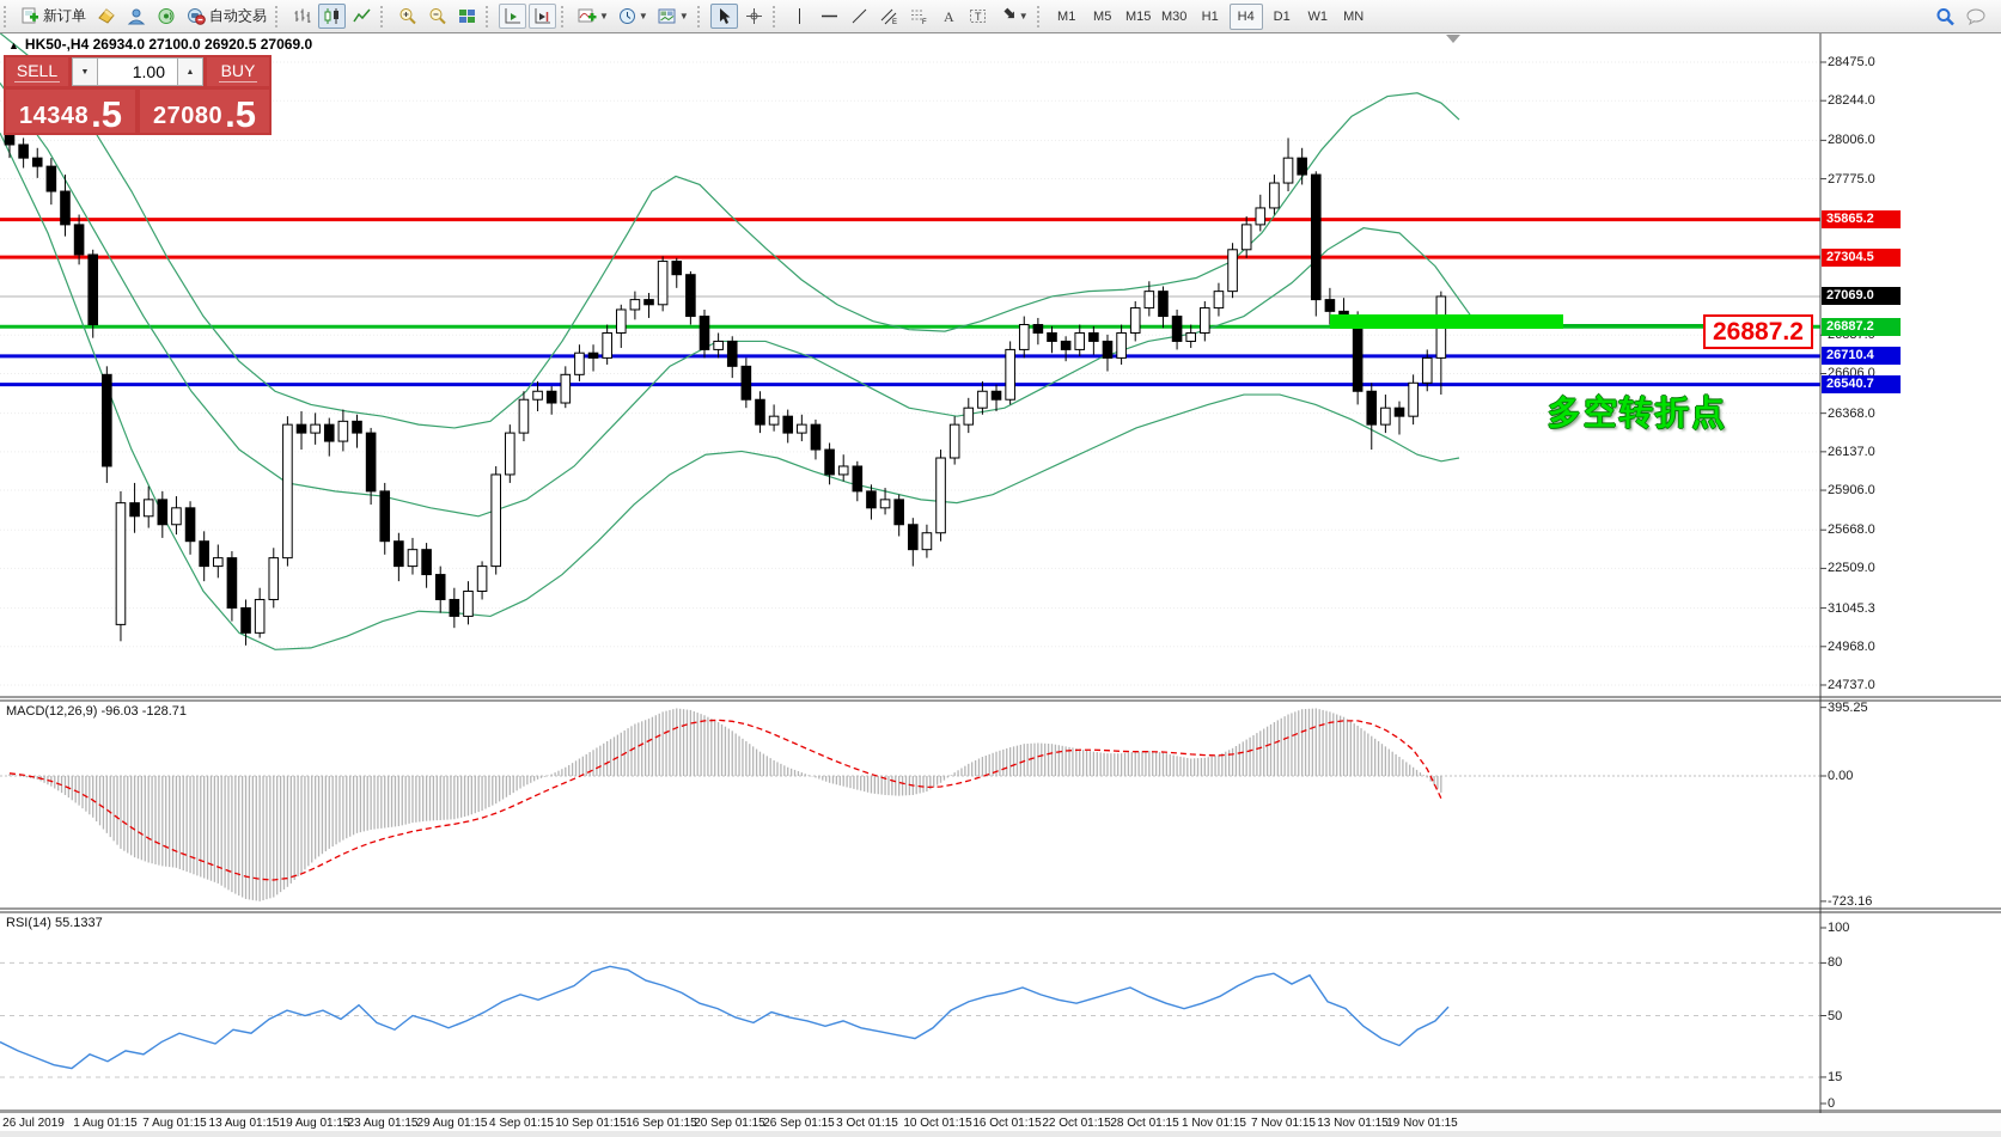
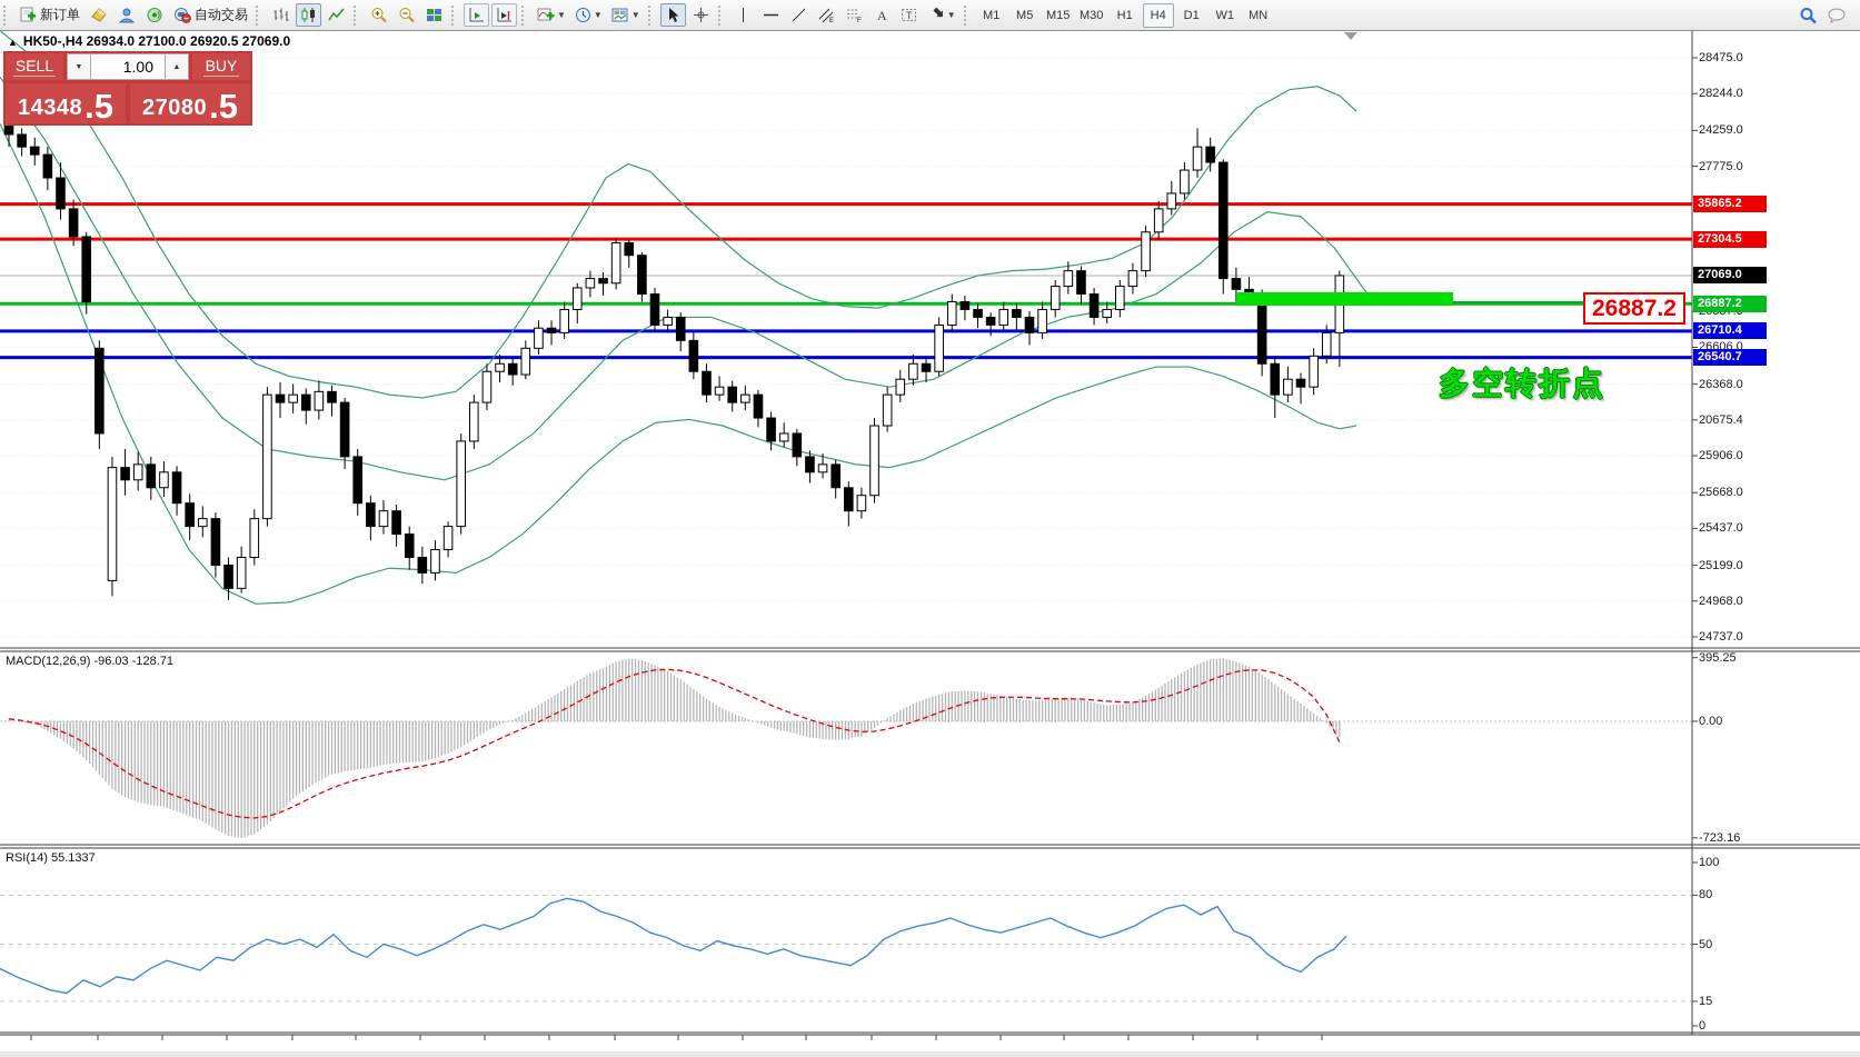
  新订单
  自动交易
  ▼
  ▼
  ▼
  A
  T
  ▼
  M1
  M5
  M15
  M30
  H1
  H4
  D1
  W1
  MN
  ▲ HK50-,H4 26934.0 27100.0 26920.5 27069.0
  SELL
  1.00
  BUY
  14348
  .5
  27080
  .5
  MACD(12,26,9) -96.03 -128.71
  RSI(14) 55.1337
  26887.2
  多空转折点
  28475.0
  28244.0
- 28006.0
+ 24259.0
  27775.0
  26606.0
  26368.0
- 26137.0
+ 20675.4
  25906.0
  25668.0
- 22509.0
+ 25437.0
- 31045.3
+ 25199.0
  24968.0
  24737.0
  35865.2
  27304.5
  27069.0
  26887.2
  26710.4
  26540.7
  395.25
  0.00
  -723.16
  100
  80
  50
  15
  0
- 26 Jul 2019
- 1 Aug 01:15
- 7 Aug 01:15
- 13 Aug 01:15
- 19 Aug 01:15
- 23 Aug 01:15
- 29 Aug 01:15
- 4 Sep 01:15
- 10 Sep 01:15
- 16 Sep 01:15
- 20 Sep 01:15
- 26 Sep 01:15
- 3 Oct 01:15
- 10 Oct 01:15
- 16 Oct 01:15
- 22 Oct 01:15
- 28 Oct 01:15
- 1 Nov 01:15
- 7 Nov 01:15
- 13 Nov 01:15
- 19 Nov 01:15
